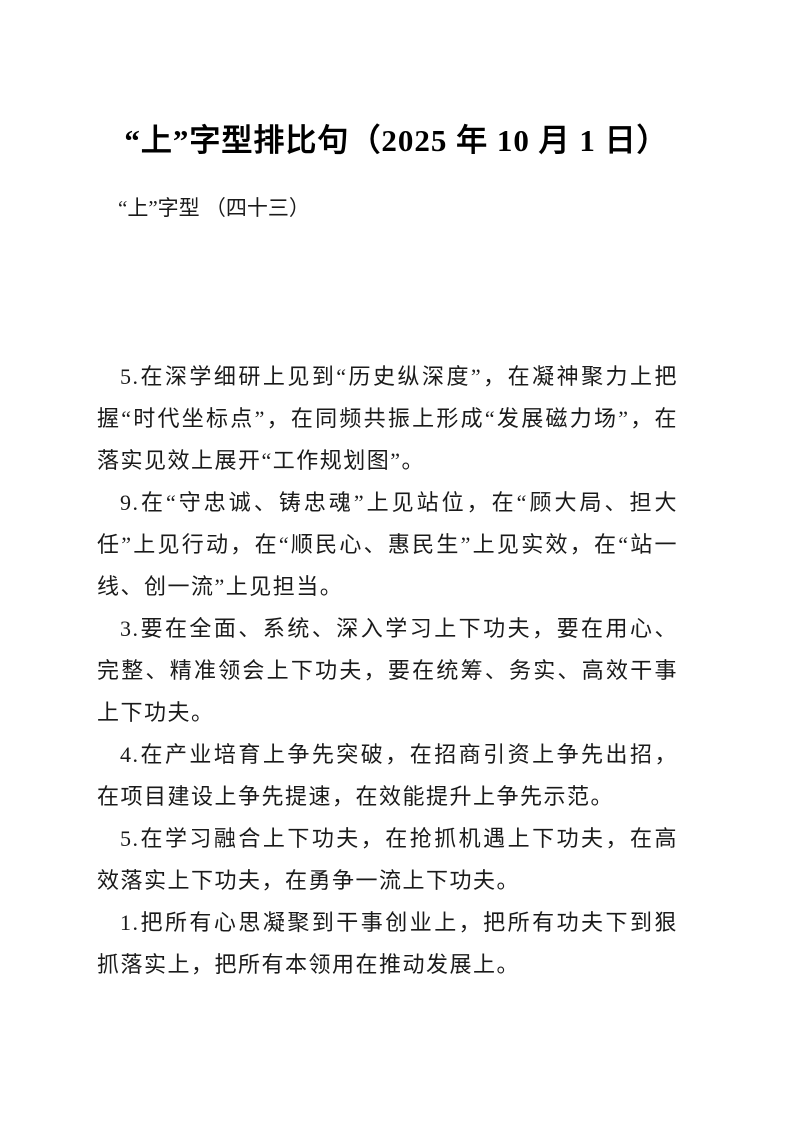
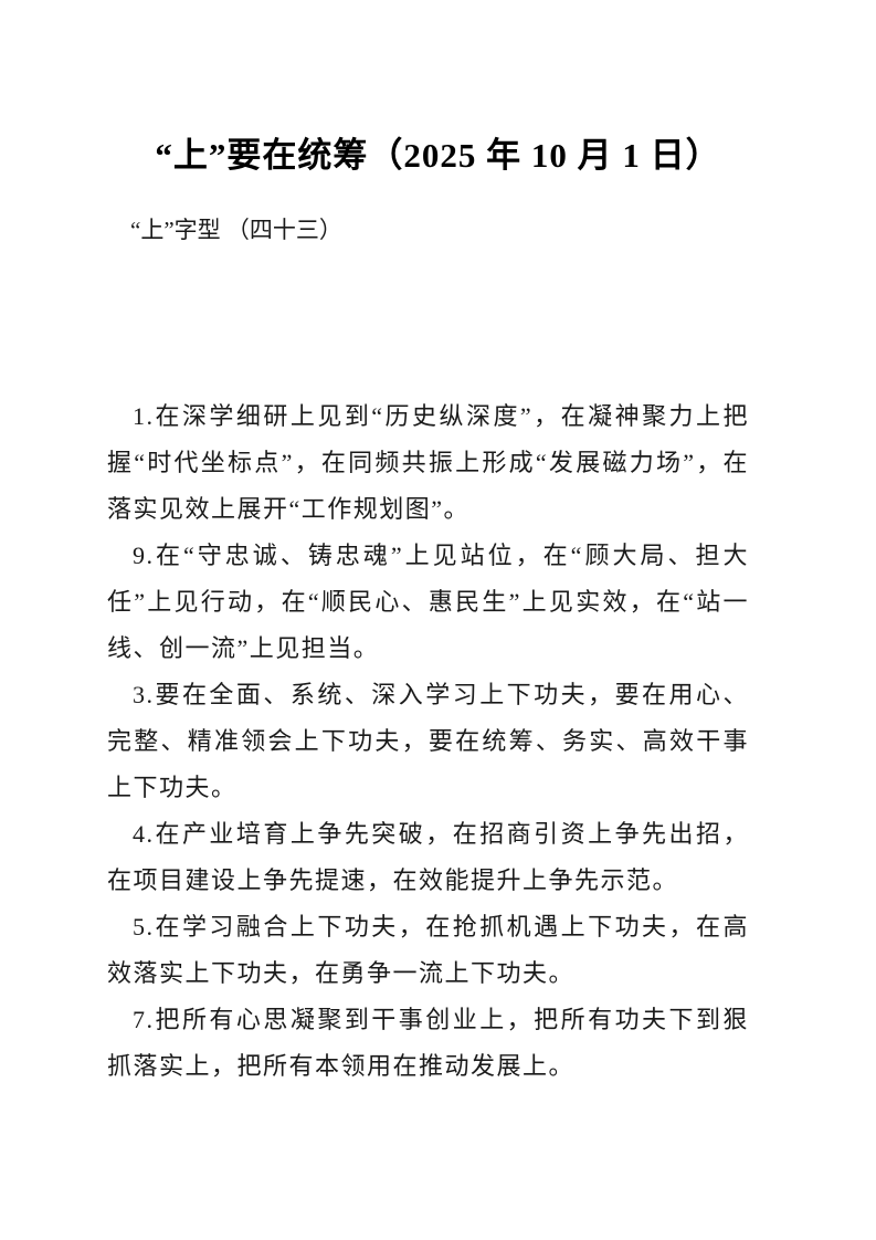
- “上”字型排比句（2025 年 10 月 1 日）
+ “上”要在统筹（2025 年 10 月 1 日）
  “上”字型 （四十三）
- 5.在深学细研上见到“历史纵深度”，在凝神聚力上把握“时代坐标点”，在同频共振上形成“发展磁力场”，在落实见效上展开“工作规划图”。
+ 1.在深学细研上见到“历史纵深度”，在凝神聚力上把握“时代坐标点”，在同频共振上形成“发展磁力场”，在落实见效上展开“工作规划图”。
  9.在“守忠诚、铸忠魂”上见站位，在“顾大局、担大任”上见行动，在“顺民心、惠民生”上见实效，在“站一线、创一流”上见担当。
  3.要在全面、系统、深入学习上下功夫，要在用心、完整、精准领会上下功夫，要在统筹、务实、高效干事上下功夫。
  4.在产业培育上争先突破，在招商引资上争先出招，在项目建设上争先提速，在效能提升上争先示范。
  5.在学习融合上下功夫，在抢抓机遇上下功夫，在高效落实上下功夫，在勇争一流上下功夫。
- 1.把所有心思凝聚到干事创业上，把所有功夫下到狠抓落实上，把所有本领用在推动发展上。
+ 7.把所有心思凝聚到干事创业上，把所有功夫下到狠抓落实上，把所有本领用在推动发展上。
